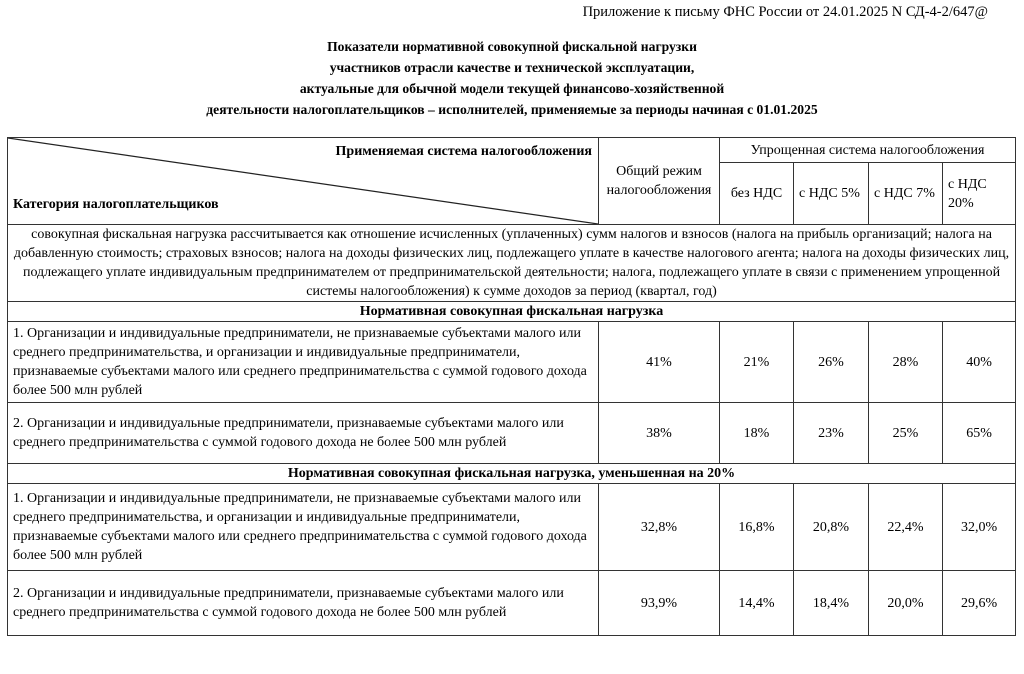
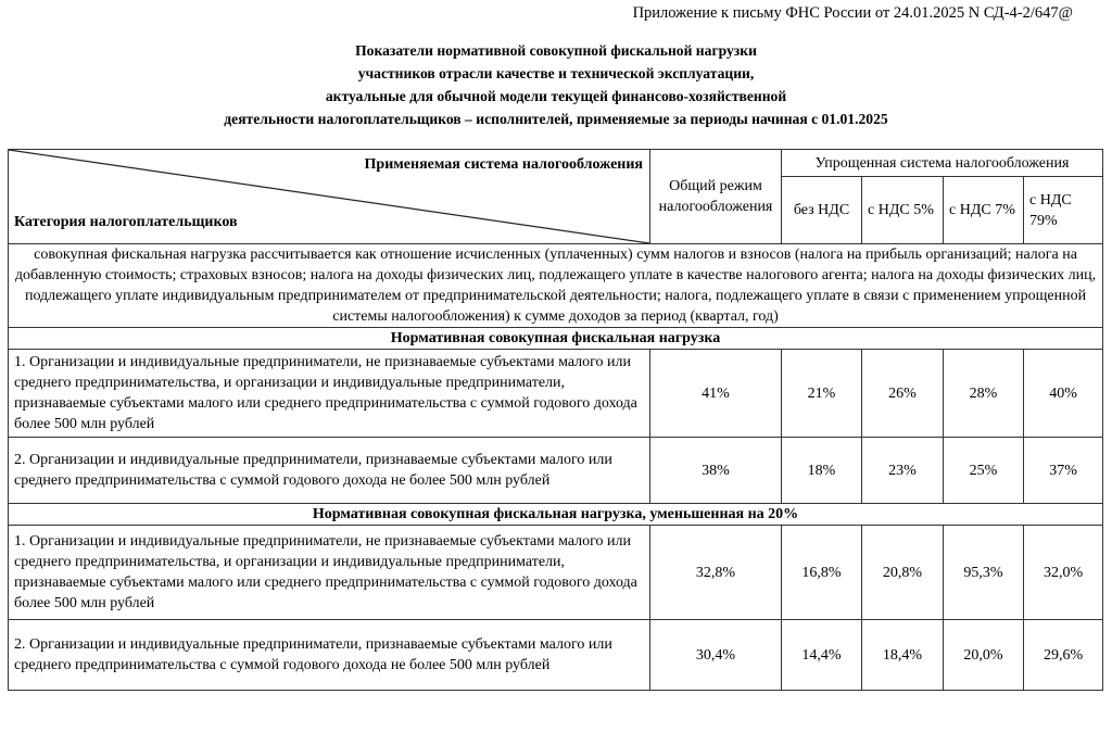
  Приложение к письму ФНС России от 24.01.2025 N СД-4-2/647@
  Показатели нормативной совокупной фискальной нагрузки
  участников отрасли качестве и технической эксплуатации,
  актуальные для обычной модели текущей финансово-хозяйственной
  деятельности налогоплательщиков – исполнителей, применяемые за периоды начиная с 01.01.2025
  Применяемая система налогообложения Категория налогоплательщиков	Общий режим налогообложения	Упрощенная система налогообложения
- без НДС	с НДС 5%	с НДС 7%	с НДС 20%
+ без НДС	с НДС 5%	с НДС 7%	с НДС 79%
  совокупная фискальная нагрузка рассчитывается как отношение исчисленных (уплаченных) сумм налогов и взносов (налога на прибыль организаций; налога на добавленную стоимость; страховых взносов; налога на доходы физических лиц, подлежащего уплате в качестве налогового агента; налога на доходы физических лиц, подлежащего уплате индивидуальным предпринимателем от предпринимательской деятельности; налога, подлежащего уплате в связи с применением упрощенной системы налогообложения) к сумме доходов за период (квартал, год)
  Нормативная совокупная фискальная нагрузка
  1. Организации и индивидуальные предприниматели, не признаваемые субъектами малого или среднего предпринимательства, и организации и индивидуальные предприниматели, признаваемые субъектами малого или среднего предпринимательства с суммой годового дохода более 500 млн рублей	41%	21%	26%	28%	40%
- 2. Организации и индивидуальные предприниматели, признаваемые субъектами малого или среднего предпринимательства с суммой годового дохода не более 500 млн рублей	38%	18%	23%	25%	65%
+ 2. Организации и индивидуальные предприниматели, признаваемые субъектами малого или среднего предпринимательства с суммой годового дохода не более 500 млн рублей	38%	18%	23%	25%	37%
  Нормативная совокупная фискальная нагрузка, уменьшенная на 20%
- 1. Организации и индивидуальные предприниматели, не признаваемые субъектами малого или среднего предпринимательства, и организации и индивидуальные предприниматели, признаваемые субъектами малого или среднего предпринимательства с суммой годового дохода более 500 млн рублей	32,8%	16,8%	20,8%	22,4%	32,0%
+ 1. Организации и индивидуальные предприниматели, не признаваемые субъектами малого или среднего предпринимательства, и организации и индивидуальные предприниматели, признаваемые субъектами малого или среднего предпринимательства с суммой годового дохода более 500 млн рублей	32,8%	16,8%	20,8%	95,3%	32,0%
- 2. Организации и индивидуальные предприниматели, признаваемые субъектами малого или среднего предпринимательства с суммой годового дохода не более 500 млн рублей	93,9%	14,4%	18,4%	20,0%	29,6%
+ 2. Организации и индивидуальные предприниматели, признаваемые субъектами малого или среднего предпринимательства с суммой годового дохода не более 500 млн рублей	30,4%	14,4%	18,4%	20,0%	29,6%
